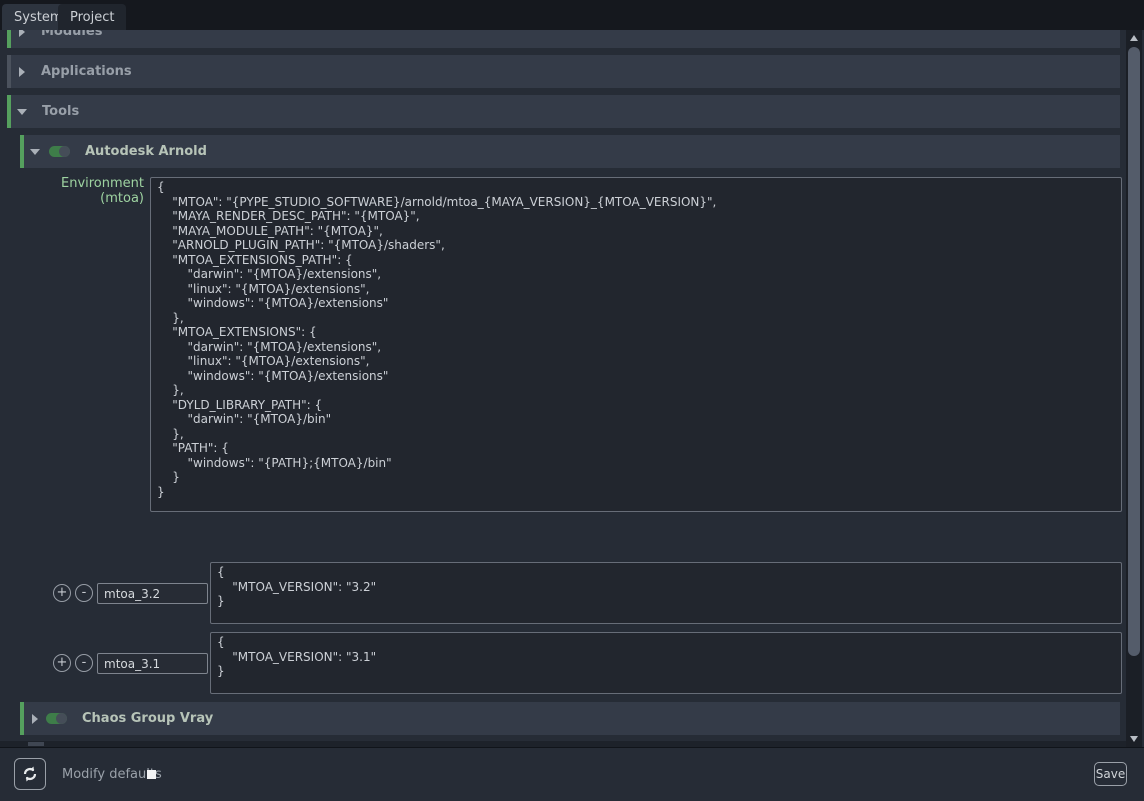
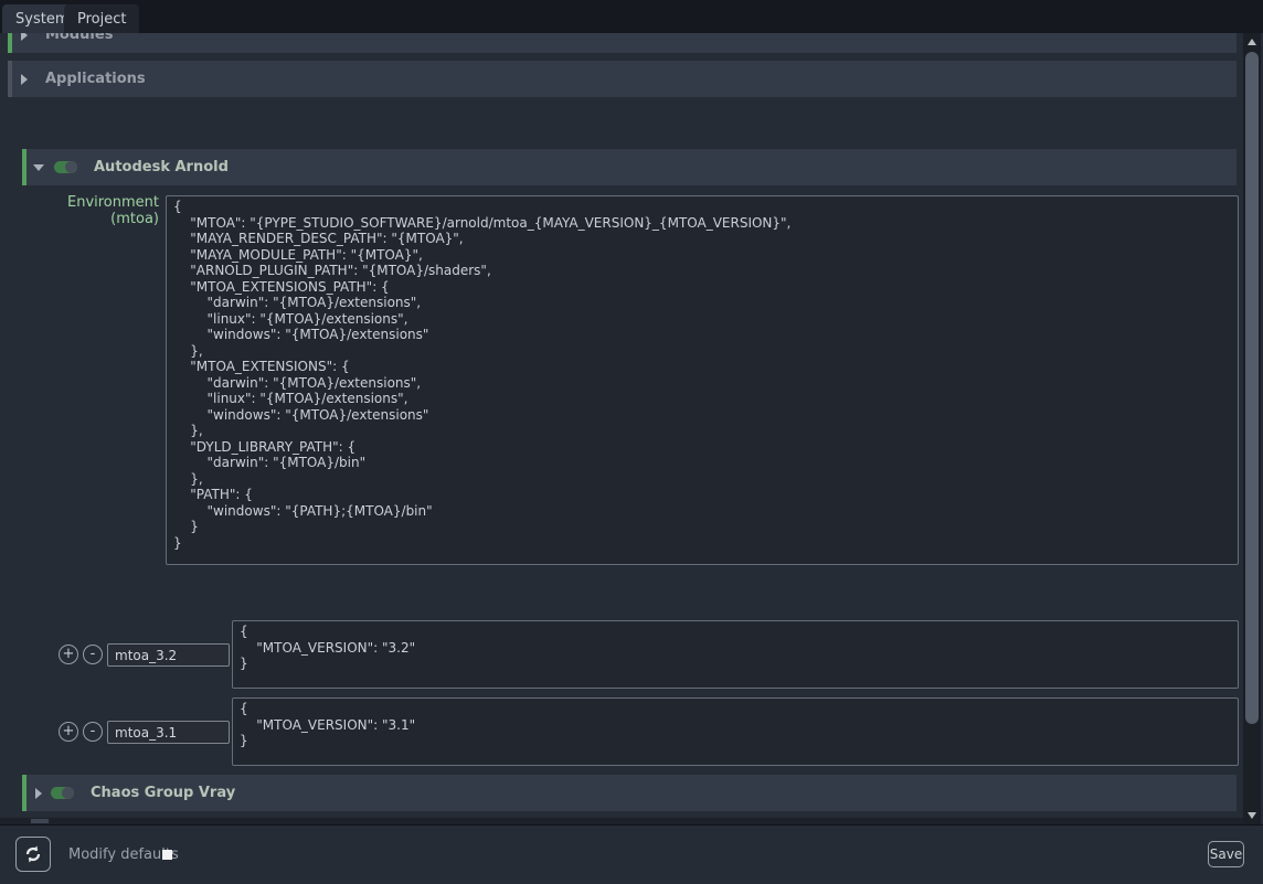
  System
  Project
  Modules
  Applications
- Tools
  Autodesk Arnold
  Environment (mtoa)
  {
  "MTOA": "{PYPE_STUDIO_SOFTWARE}/arnold/mtoa_{MAYA_VERSION}_{MTOA_VERSION}",
  "MAYA_RENDER_DESC_PATH": "{MTOA}",
  "MAYA_MODULE_PATH": "{MTOA}",
  "ARNOLD_PLUGIN_PATH": "{MTOA}/shaders",
  "MTOA_EXTENSIONS_PATH": {
  "darwin": "{MTOA}/extensions",
  "linux": "{MTOA}/extensions",
  "windows": "{MTOA}/extensions"
  },
  "MTOA_EXTENSIONS": {
  "darwin": "{MTOA}/extensions",
  "linux": "{MTOA}/extensions",
  "windows": "{MTOA}/extensions"
  },
  "DYLD_LIBRARY_PATH": {
  "darwin": "{MTOA}/bin"
  },
  "PATH": {
  "windows": "{PATH};{MTOA}/bin"
  }
  }
  +
  -
  mtoa_3.2
  {
  "MTOA_VERSION": "3.2"
  }
  +
  -
  mtoa_3.1
  {
  "MTOA_VERSION": "3.1"
  }
  Chaos Group Vray
  Modify defaus
  Save
